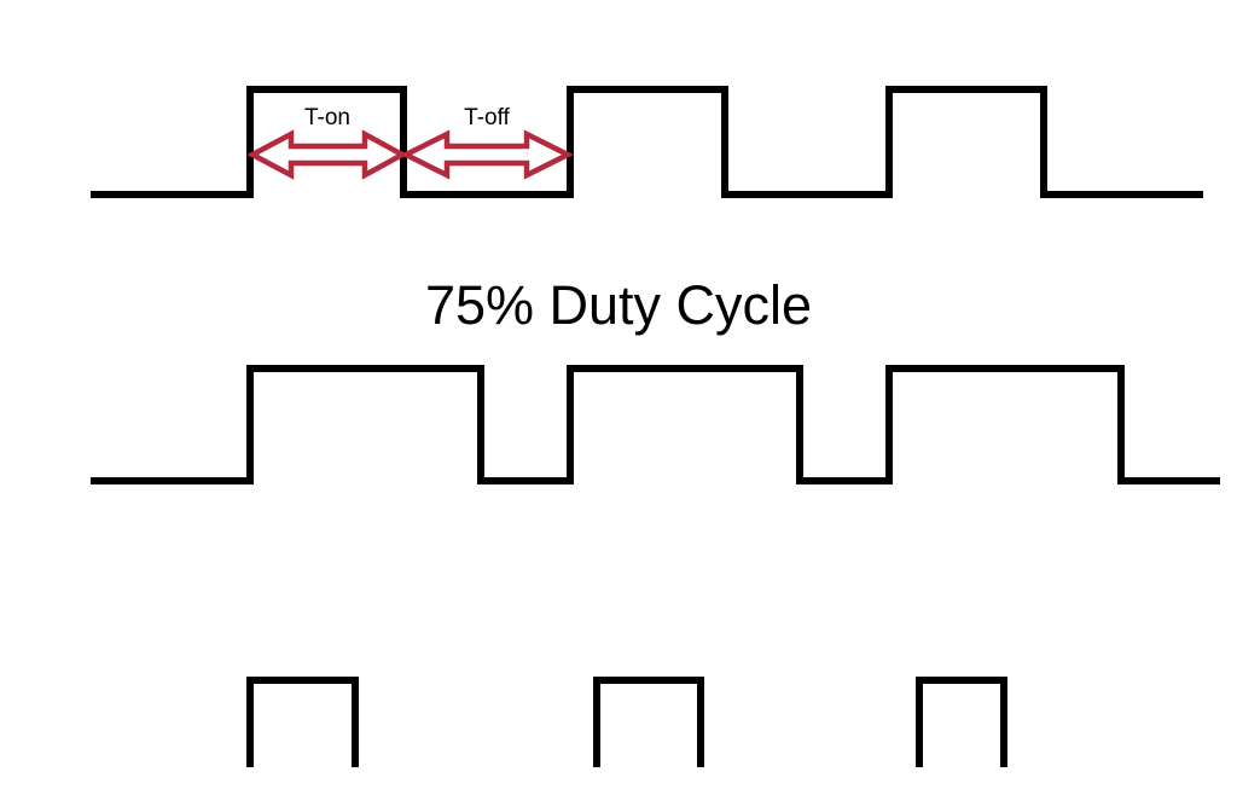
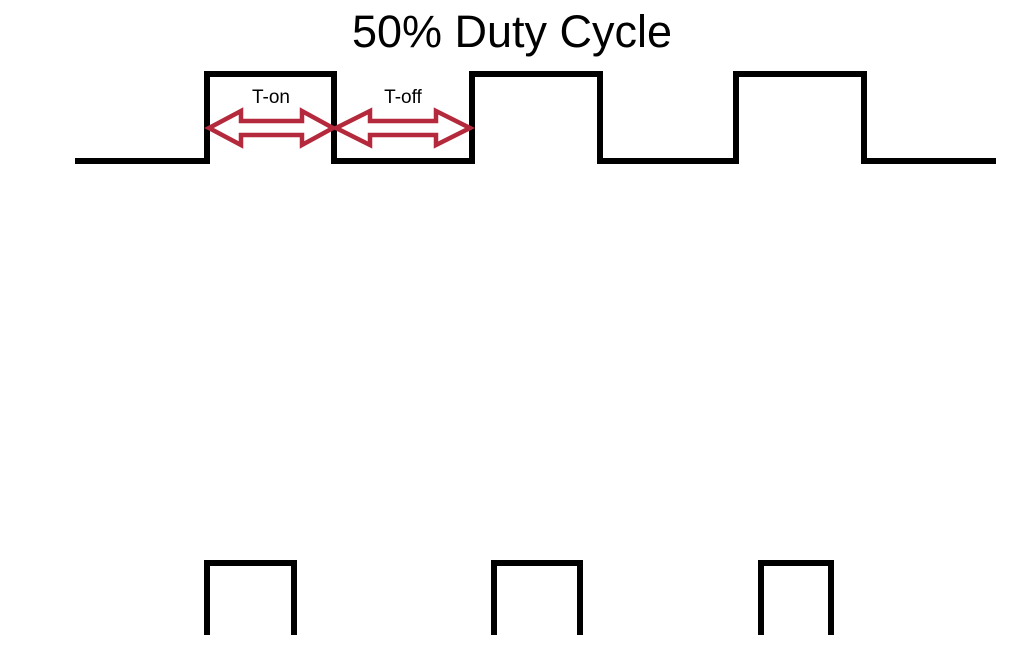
+ 50% Duty Cycle
  T-on
  T-off
- 75% Duty Cycle
